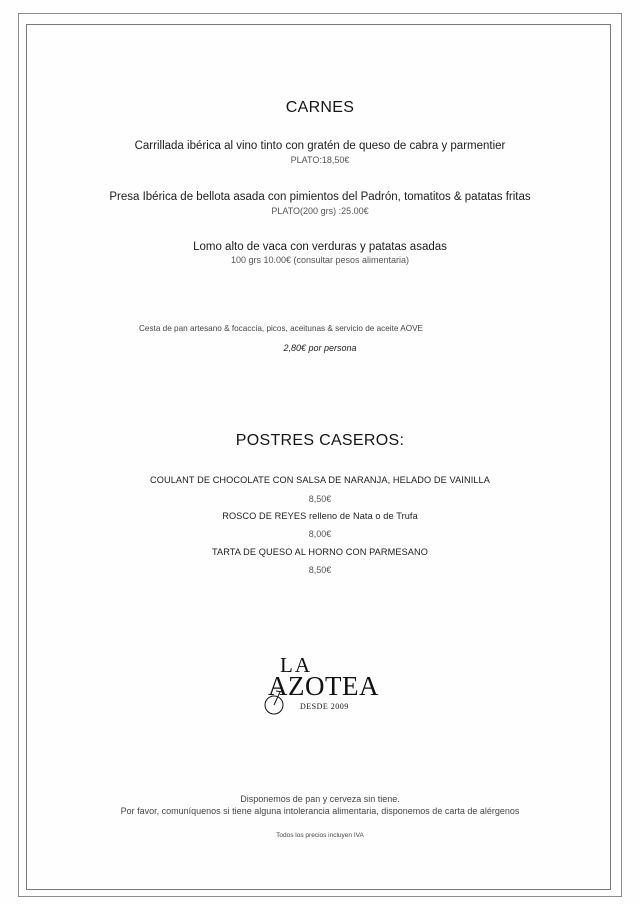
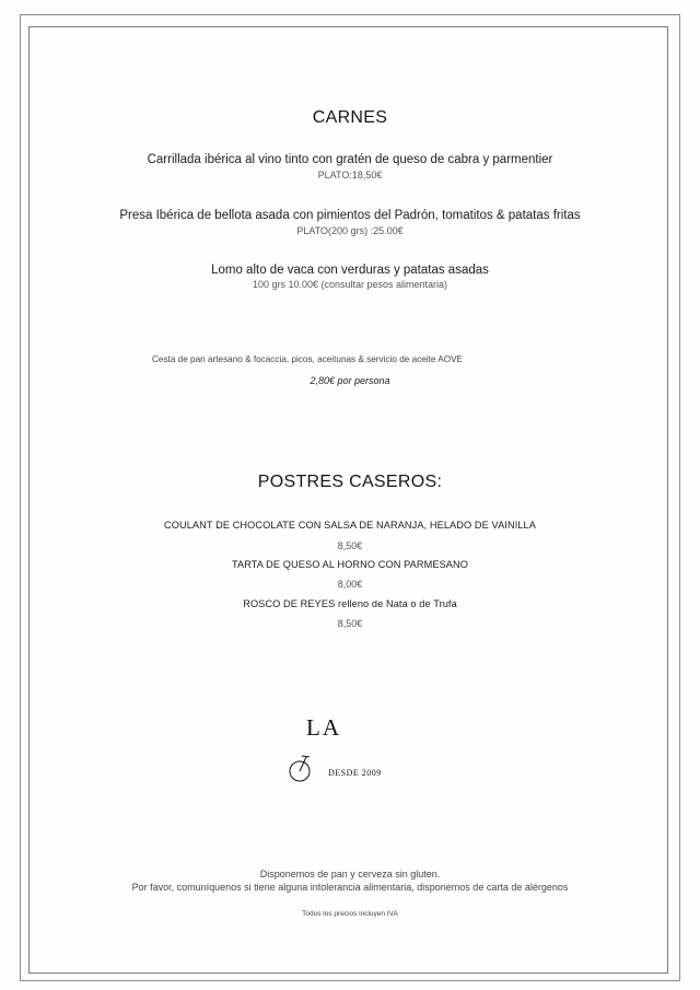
  CARNES
  Carrillada ibérica al vino tinto con gratén de queso de cabra y parmentier
  PLATO:18,50€
  Presa Ibérica de bellota asada con pimientos del Padrón, tomatitos & patatas fritas
  PLATO(200 grs) :25.00€
  Lomo alto de vaca con verduras y patatas asadas
  100 grs 10.00€ (consultar pesos alimentaria)
  Cesta de pan artesano & focaccia, picos, aceitunas & servicio de aceite AOVE
  2,80€ por persona
  POSTRES CASEROS:
  COULANT DE CHOCOLATE CON SALSA DE NARANJA, HELADO DE VAINILLA
  8,50€
- ROSCO DE REYES relleno de Nata o de Trufa
+ TARTA DE QUESO AL HORNO CON PARMESANO
  8,00€
- TARTA DE QUESO AL HORNO CON PARMESANO
+ ROSCO DE REYES relleno de Nata o de Trufa
  8,50€
  LA
- AZOTEA
  DESDE 2009
- Disponemos de pan y cerveza sin tiene.
+ Disponemos de pan y cerveza sin gluten.
  Por favor, comuníquenos si tiene alguna intolerancia alimentaria, disponemos de carta de alérgenos
